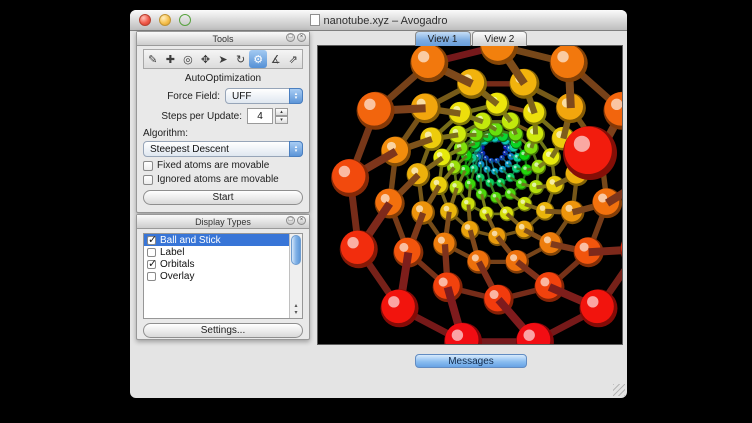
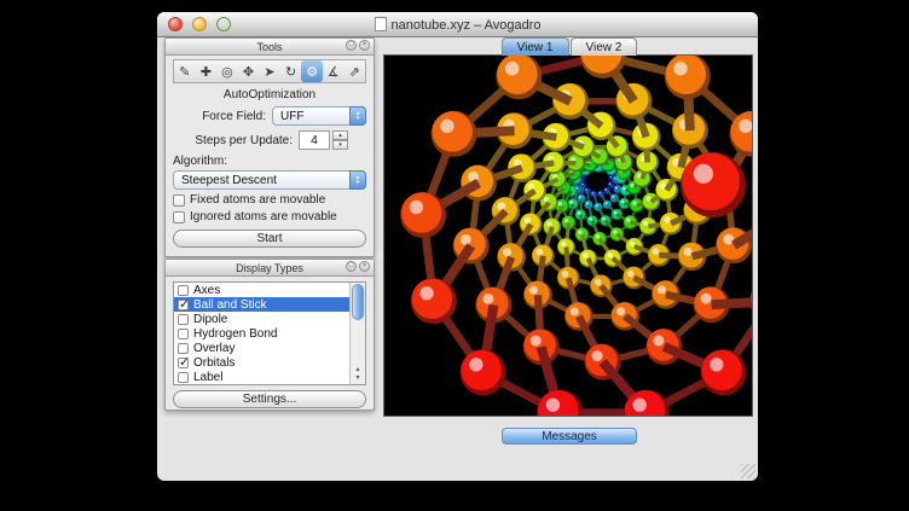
  nanotube.xyz – Avogadro
  Tools
  ✎
  ✚
  ◎
  ✥
  ➤
  ↻
  ⚙
  ∡
  ⇗
  AutoOptimization
  Force Field:
  UFF
  Steps per Update:
  4
  Algorithm:
  Steepest Descent
  Fixed atoms are movable
  Ignored atoms are movable
  Start
  Display Types
+ Axes
  Ball and Stick
+ Dipole
+ Hydrogen Bond
- Label
+ Overlay
  Orbitals
- Overlay
+ Label
  Settings...
  View 1
  View 2
  Messages
